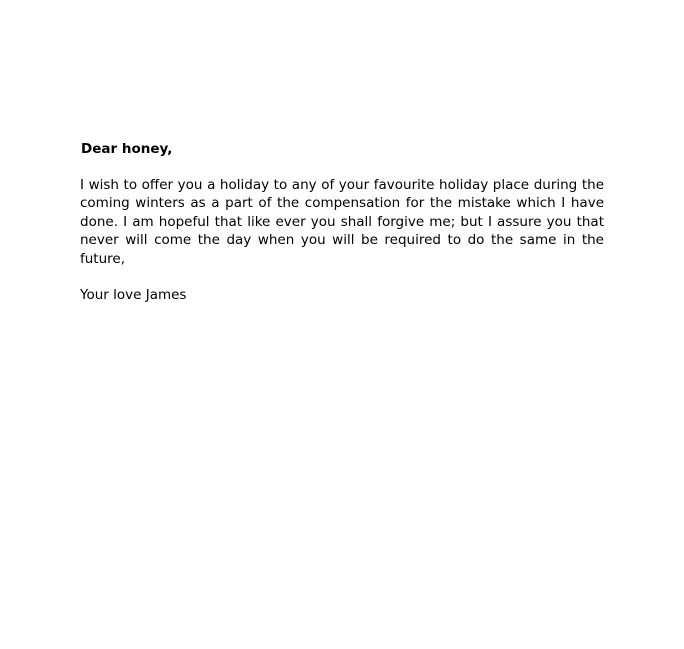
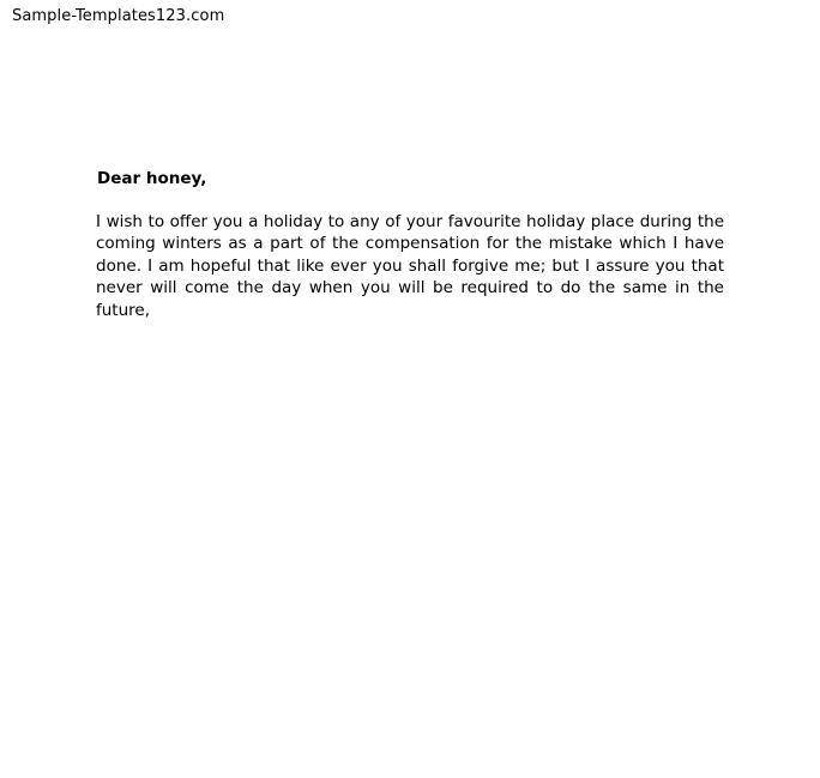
+ Sample-Templates123.com
  Dear honey,
  I wish to offer you a holiday to any of your favourite holiday place during the coming winters as a part of the compensation for the mistake which I have done. I am hopeful that like ever you shall forgive me; but I assure you that never will come the day when you will be required to do the same in the future,
- Your love James
